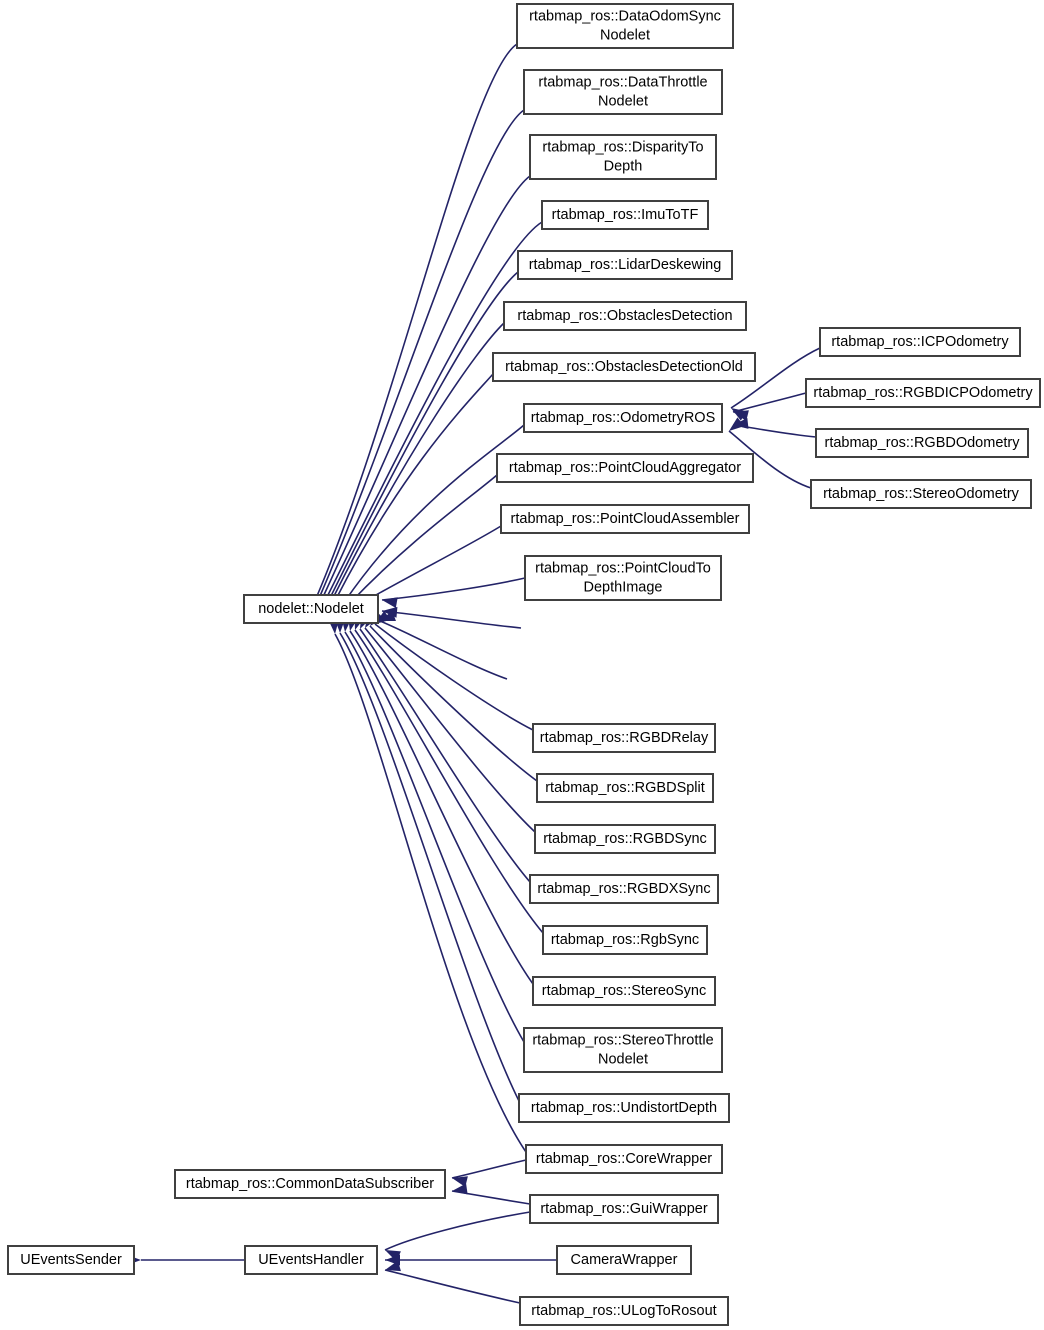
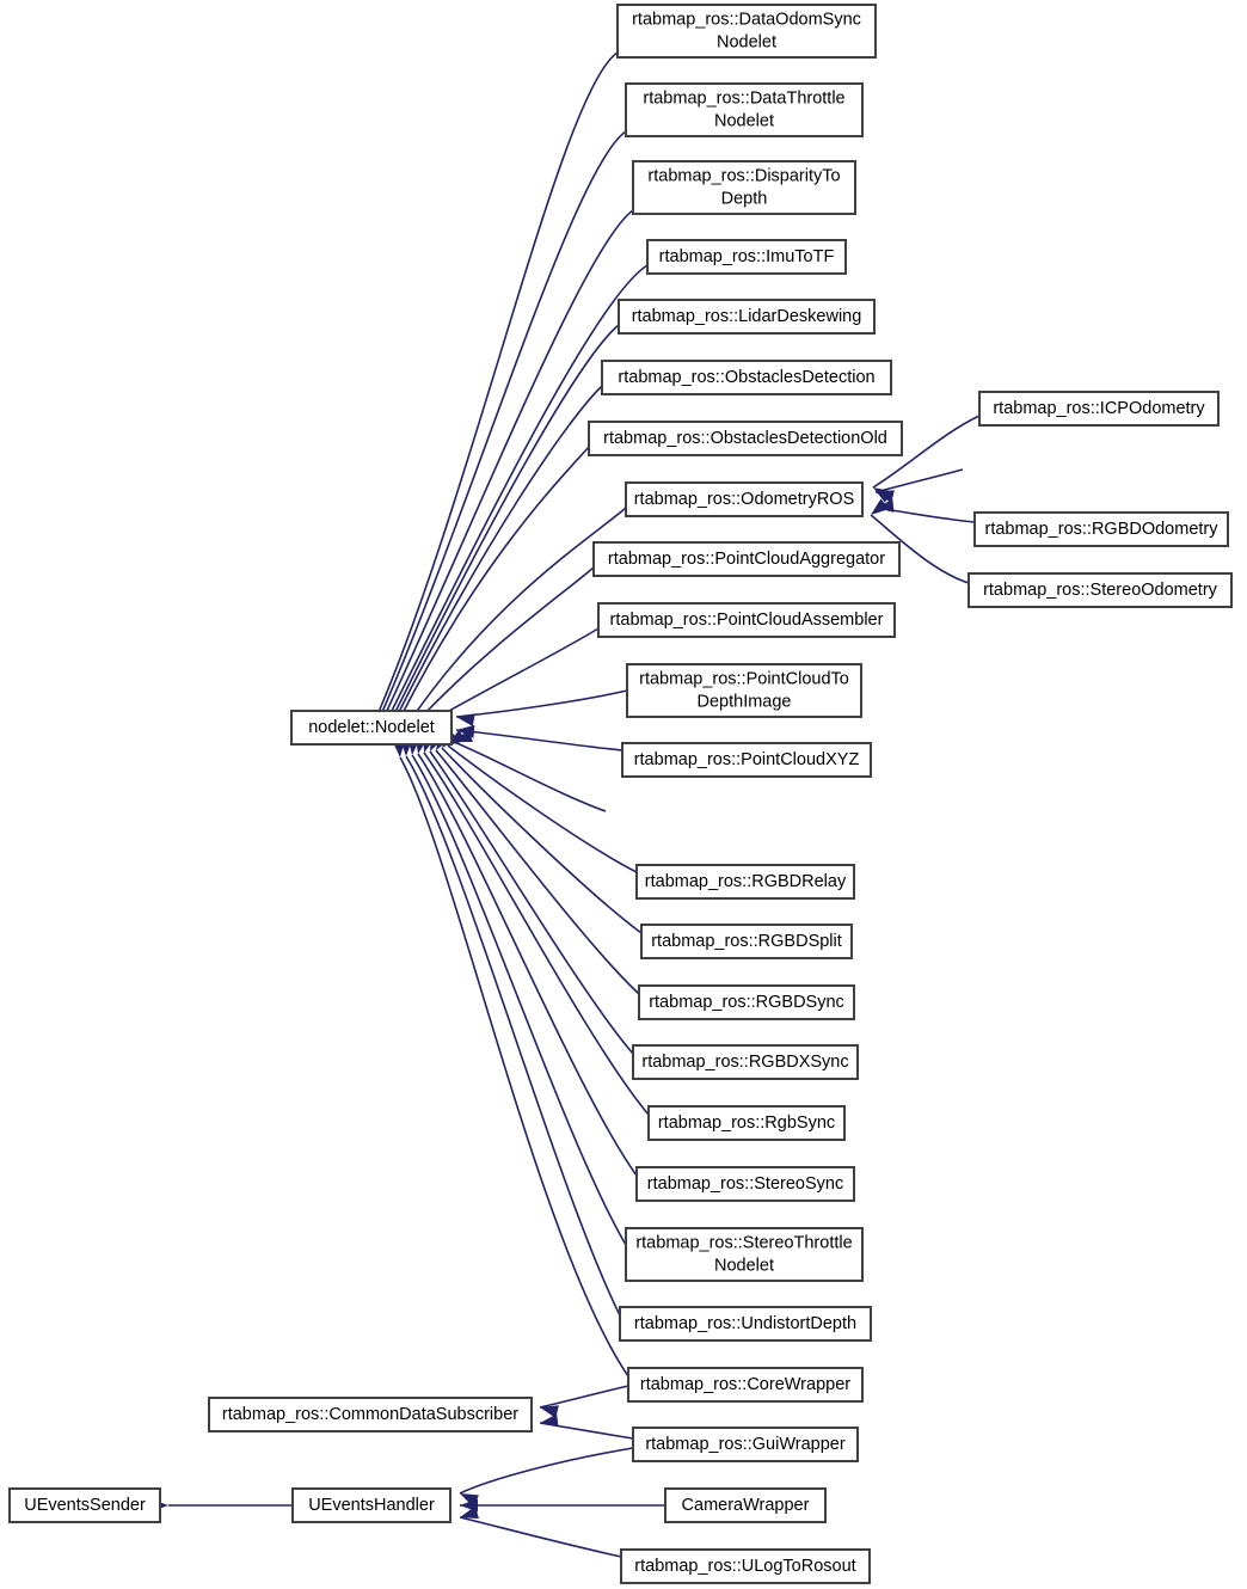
  rtabmap_ros::DataOdomSync
  Nodelet
  rtabmap_ros::DataThrottle
  Nodelet
  rtabmap_ros::DisparityTo
  Depth
  rtabmap_ros::ImuToTF
  rtabmap_ros::LidarDeskewing
  rtabmap_ros::ObstaclesDetection
  rtabmap_ros::ObstaclesDetectionOld
  rtabmap_ros::OdometryROS
  rtabmap_ros::PointCloudAggregator
  rtabmap_ros::PointCloudAssembler
  rtabmap_ros::PointCloudTo
  DepthImage
+ rtabmap_ros::PointCloudXYZ
  rtabmap_ros::RGBDRelay
  rtabmap_ros::RGBDSplit
  rtabmap_ros::RGBDSync
  rtabmap_ros::RGBDXSync
  rtabmap_ros::RgbSync
  rtabmap_ros::StereoSync
  rtabmap_ros::StereoThrottle
  Nodelet
  rtabmap_ros::UndistortDepth
  rtabmap_ros::CoreWrapper
  rtabmap_ros::GuiWrapper
  CameraWrapper
  rtabmap_ros::ULogToRosout
  rtabmap_ros::ICPOdometry
- rtabmap_ros::RGBDICPOdometry
  rtabmap_ros::RGBDOdometry
  rtabmap_ros::StereoOdometry
  nodelet::Nodelet
  rtabmap_ros::CommonDataSubscriber
  UEventsHandler
  UEventsSender
